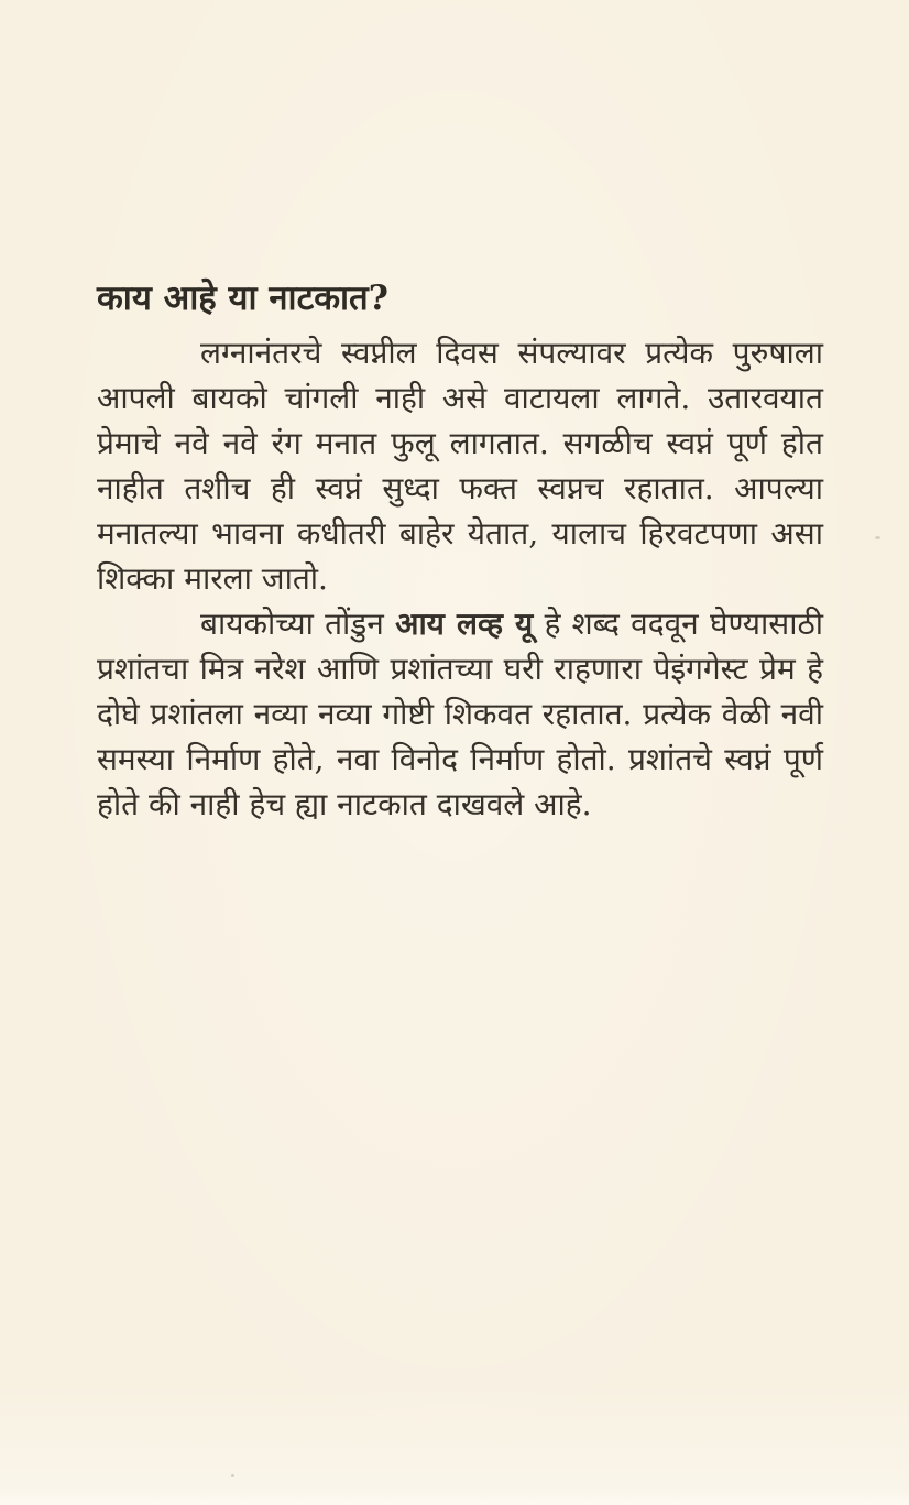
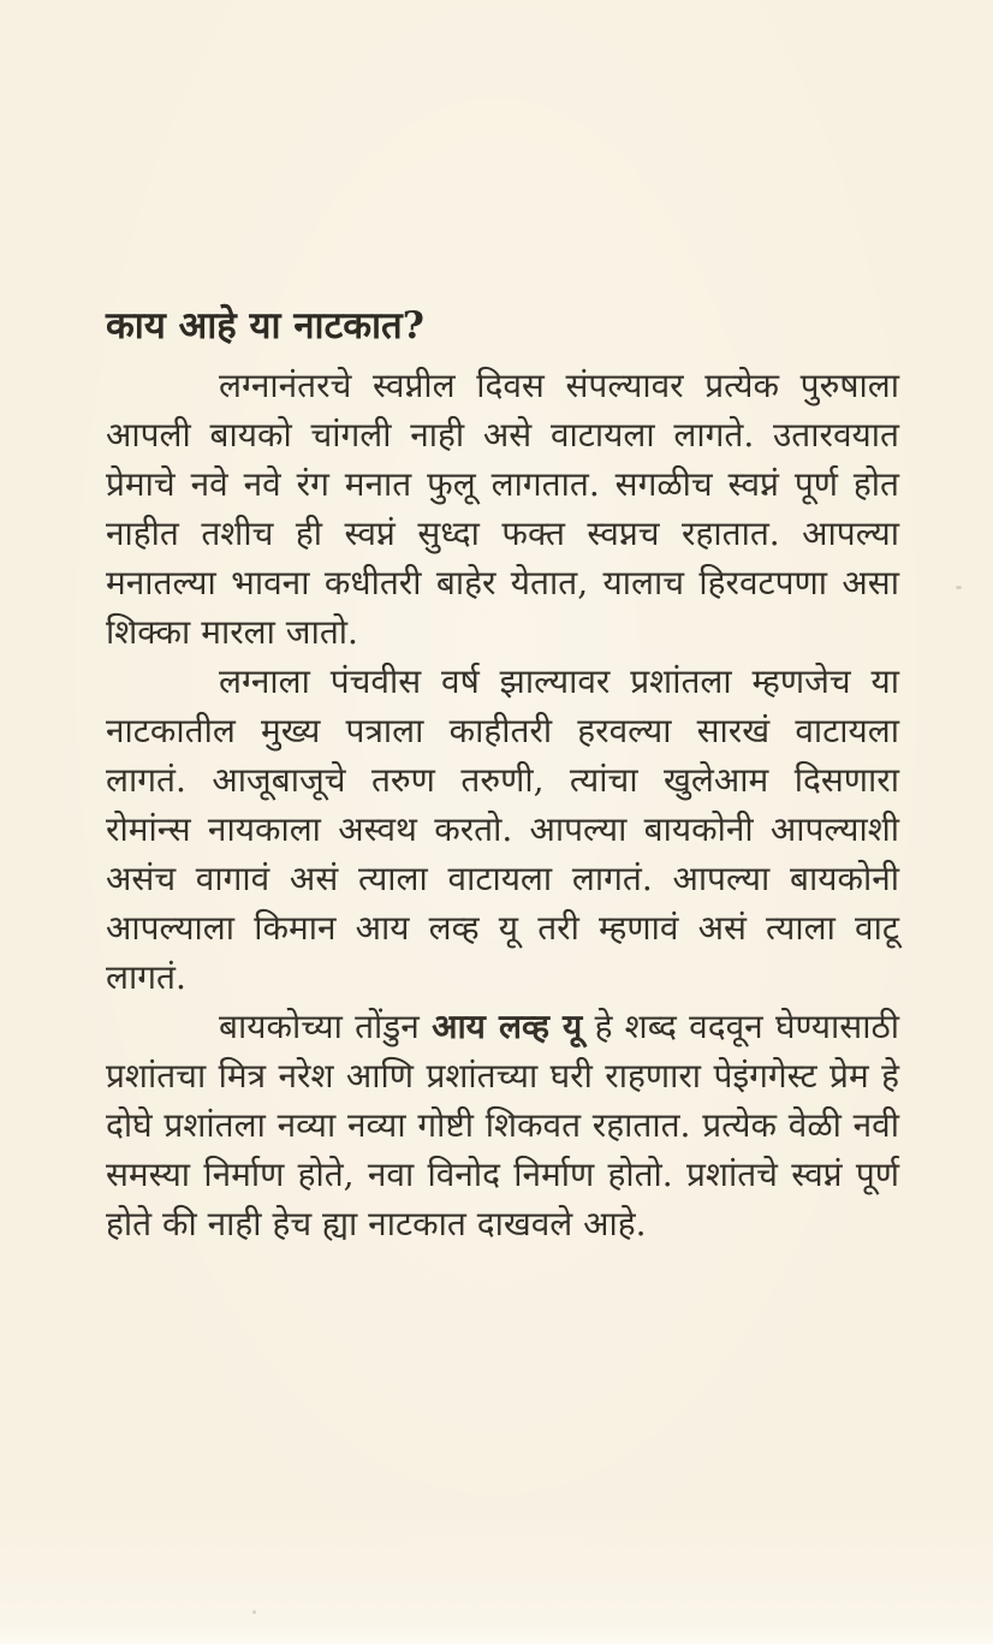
  काय आहे या नाटकात?
  लग्नानंतरचे स्वप्नील दिवस संपल्यावर प्रत्येक पुरुषाला आपली बायको चांगली नाही असे वाटायला लागते. उतारवयात प्रेमाचे नवे नवे रंग मनात फुलू लागतात. सगळीच स्वप्नं पूर्ण होत नाहीत तशीच ही स्वप्नं सुध्दा फक्त स्वप्नच रहातात. आपल्या मनातल्या भावना कधीतरी बाहेर येतात, यालाच हिरवटपणा असा शिक्का मारला जातो.
+ लग्नाला पंचवीस वर्ष झाल्यावर प्रशांतला म्हणजेच या नाटकातील मुख्य पत्राला काहीतरी हरवल्या सारखं वाटायला लागतं. आजूबाजूचे तरुण तरुणी, त्यांचा खुलेआम दिसणारा रोमांन्स नायकाला अस्वथ करतो. आपल्या बायकोनी आपल्याशी असंच वागावं असं त्याला वाटायला लागतं. आपल्या बायकोनी आपल्याला किमान आय लव्ह यू तरी म्हणावं असं त्याला वाटू लागतं.
  बायकोच्या तोंडुन आय लव्ह यू हे शब्द वदवून घेण्यासाठी प्रशांतचा मित्र नरेश आणि प्रशांतच्या घरी राहणारा पेइंगगेस्ट प्रेम हे दोघे प्रशांतला नव्या नव्या गोष्टी शिकवत रहातात. प्रत्येक वेळी नवी समस्या निर्माण होते, नवा विनोद निर्माण होतो. प्रशांतचे स्वप्नं पूर्ण होते की नाही हेच ह्या नाटकात दाखवले आहे.
